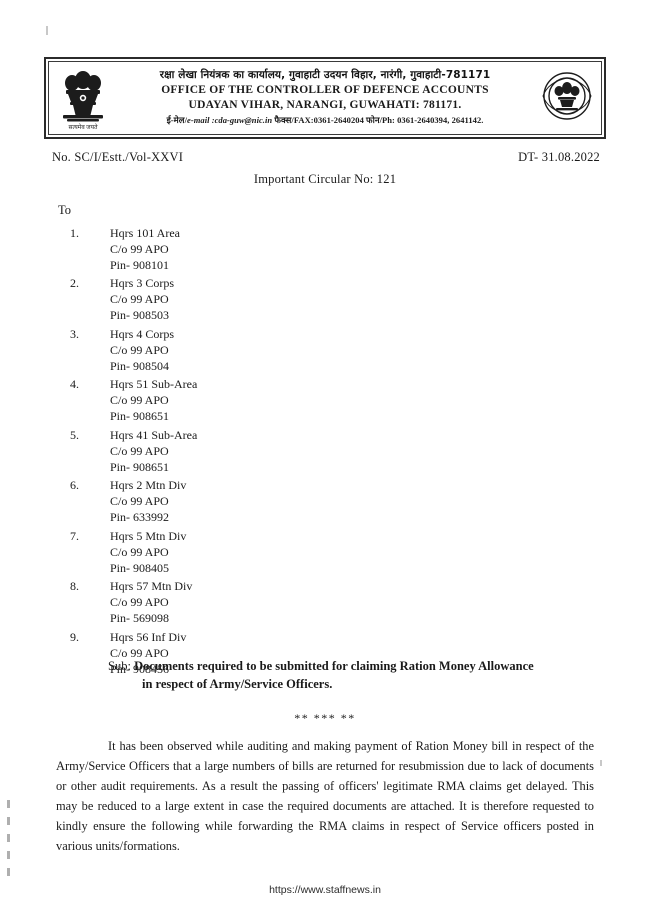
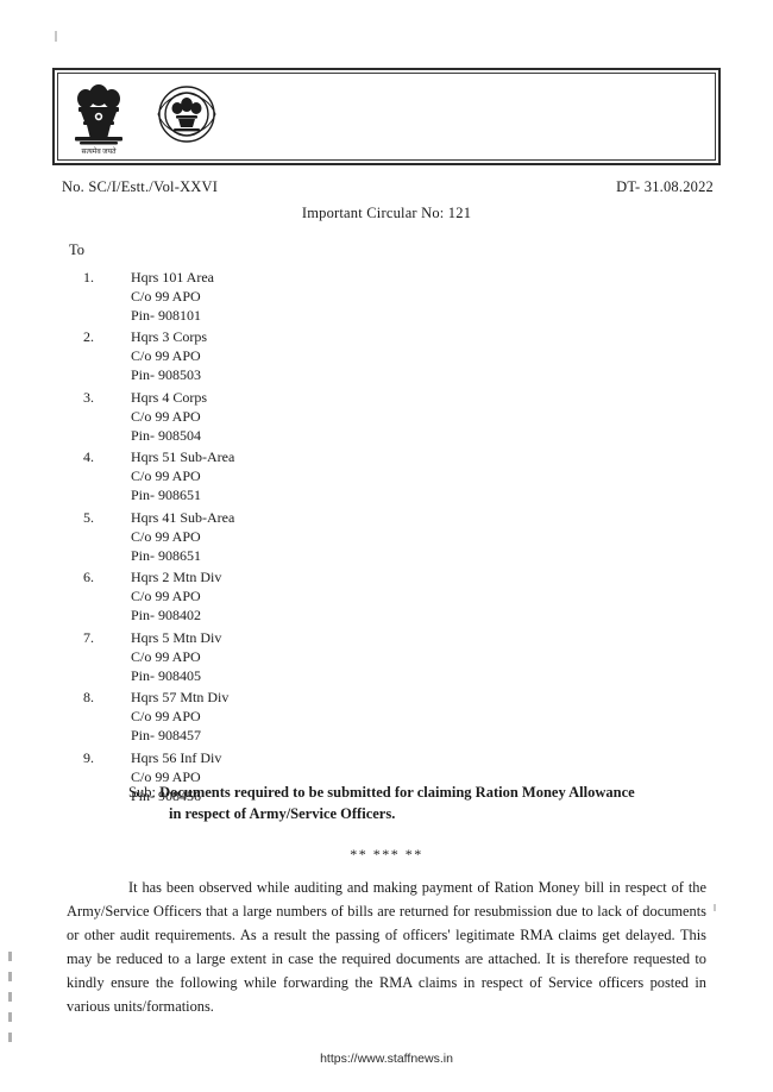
- रक्षा लेखा नियंत्रक का कार्यालय, गुवाहाटी उदयन विहार, नारंगी, गुवाहाटी-781171
- OFFICE OF THE CONTROLLER OF DEFENCE ACCOUNTS
- UDAYAN VIHAR, NARANGI, GUWAHATI: 781171.
- ई-मेल/e-mail :cda-guw@nic.in फैक्स/FAX:0361-2640204 फोन/Ph: 0361-2640394, 2641142.
  No. SC/I/Estt./Vol-XXVI
  DT- 31.08.2022
  Important Circular No: 121
  To
  1.
  Hqrs 101 Area
  C/o 99 APO
  Pin- 908101
  2.
  Hqrs 3 Corps
  C/o 99 APO
  Pin- 908503
  3.
  Hqrs 4 Corps
  C/o 99 APO
  Pin- 908504
  4.
  Hqrs 51 Sub-Area
  C/o 99 APO
  Pin- 908651
  5.
  Hqrs 41 Sub-Area
  C/o 99 APO
  Pin- 908651
  6.
  Hqrs 2 Mtn Div
  C/o 99 APO
- Pin- 633992
+ Pin- 908402
  7.
  Hqrs 5 Mtn Div
  C/o 99 APO
  Pin- 908405
  8.
  Hqrs 57 Mtn Div
  C/o 99 APO
- Pin- 569098
+ Pin- 908457
  9.
  Hqrs 56 Inf Div
  C/o 99 APO
  Pin- 908456
  Sub: Documents required to be submitted for claiming Ration Money Allowance
  in respect of Army/Service Officers.
  ** *** **
  It has been observed while auditing and making payment of Ration Money bill in respect of the Army/Service Officers that a large numbers of bills are returned for resubmission due to lack of documents or other audit requirements. As a result the passing of officers' legitimate RMA claims get delayed. This may be reduced to a large extent in case the required documents are attached. It is therefore requested to kindly ensure the following while forwarding the RMA claims in respect of Service officers posted in various units/formations.
  https://www.staffnews.in
